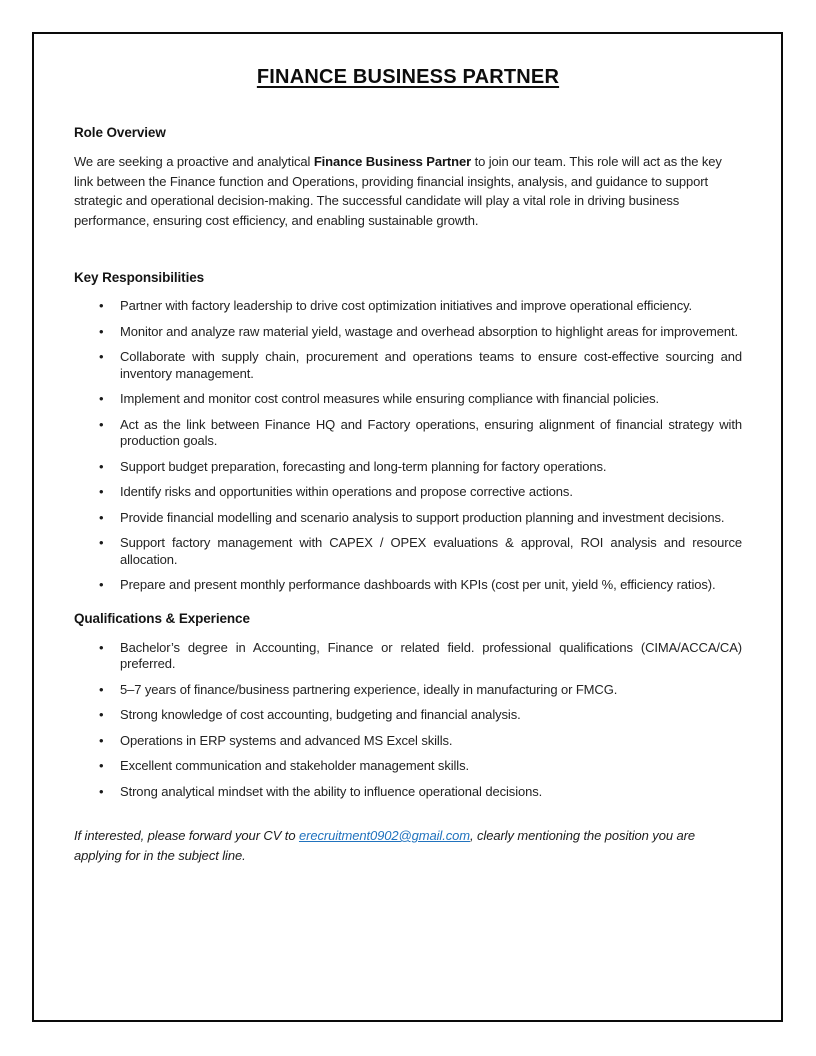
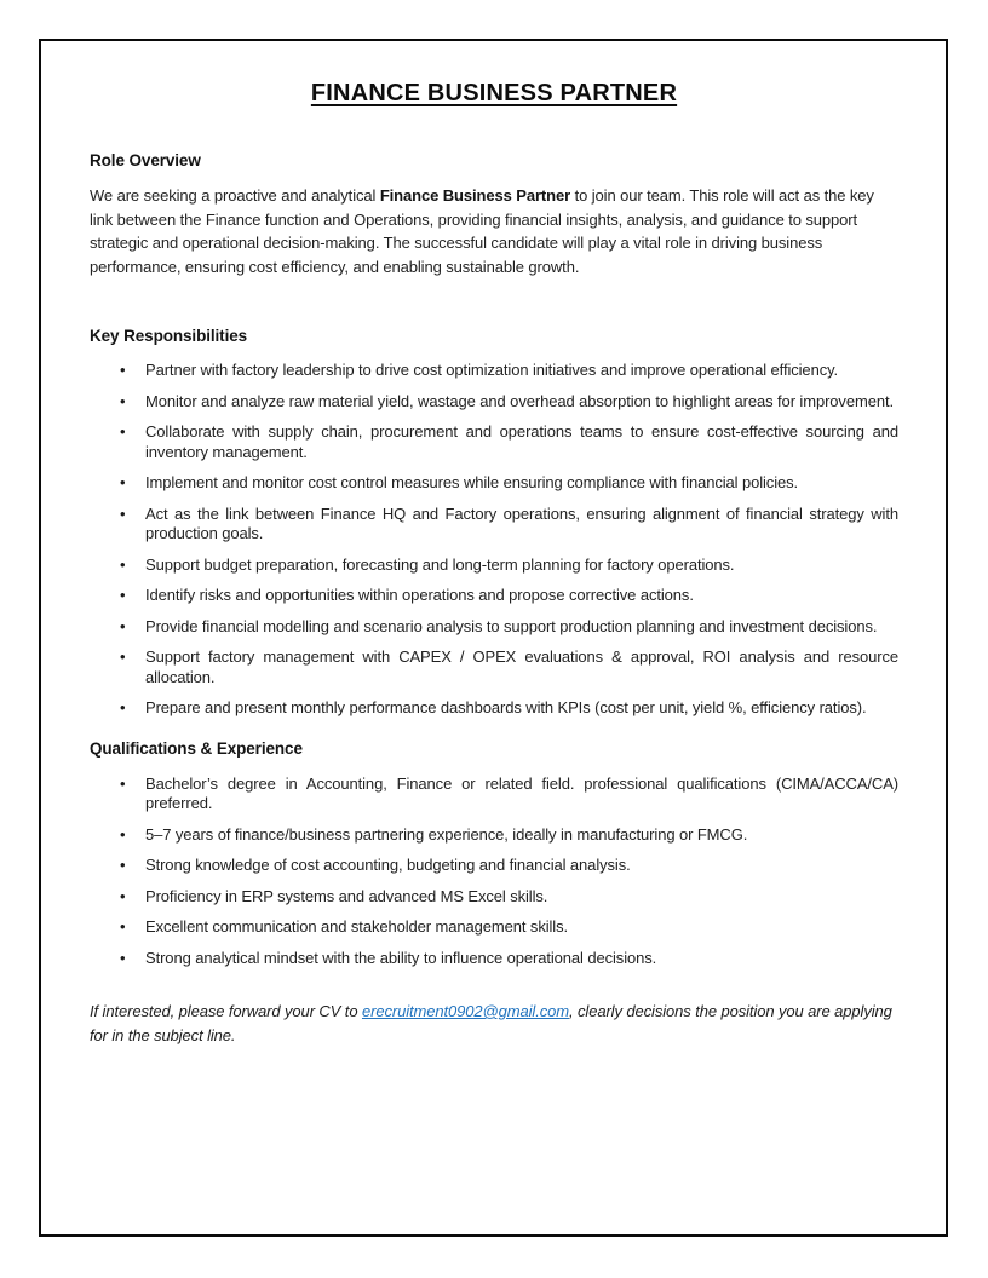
  FINANCE BUSINESS PARTNER
  Role Overview
  We are seeking a proactive and analytical Finance Business Partner to join our team. This role will act as the key link between the Finance function and Operations, providing financial insights, analysis, and guidance to support strategic and operational decision-making. The successful candidate will play a vital role in driving business performance, ensuring cost efficiency, and enabling sustainable growth.
  Key Responsibilities
  Partner with factory leadership to drive cost optimization initiatives and improve operational efficiency.
  Monitor and analyze raw material yield, wastage and overhead absorption to highlight areas for improvement.
  Collaborate with supply chain, procurement and operations teams to ensure cost-effective sourcing and inventory management.
  Implement and monitor cost control measures while ensuring compliance with financial policies.
  Act as the link between Finance HQ and Factory operations, ensuring alignment of financial strategy with production goals.
  Support budget preparation, forecasting and long-term planning for factory operations.
  Identify risks and opportunities within operations and propose corrective actions.
  Provide financial modelling and scenario analysis to support production planning and investment decisions.
  Support factory management with CAPEX / OPEX evaluations & approval, ROI analysis and resource allocation.
  Prepare and present monthly performance dashboards with KPIs (cost per unit, yield %, efficiency ratios).
  Qualifications & Experience
  Bachelor’s degree in Accounting, Finance or related field. professional qualifications (CIMA/ACCA/CA) preferred.
  5–7 years of finance/business partnering experience, ideally in manufacturing or FMCG.
  Strong knowledge of cost accounting, budgeting and financial analysis.
- Operations in ERP systems and advanced MS Excel skills.
+ Proficiency in ERP systems and advanced MS Excel skills.
  Excellent communication and stakeholder management skills.
  Strong analytical mindset with the ability to influence operational decisions.
- If interested, please forward your CV to erecruitment0902@gmail.com, clearly mentioning the position you are applying for in the subject line.
+ If interested, please forward your CV to erecruitment0902@gmail.com, clearly decisions the position you are applying for in the subject line.
